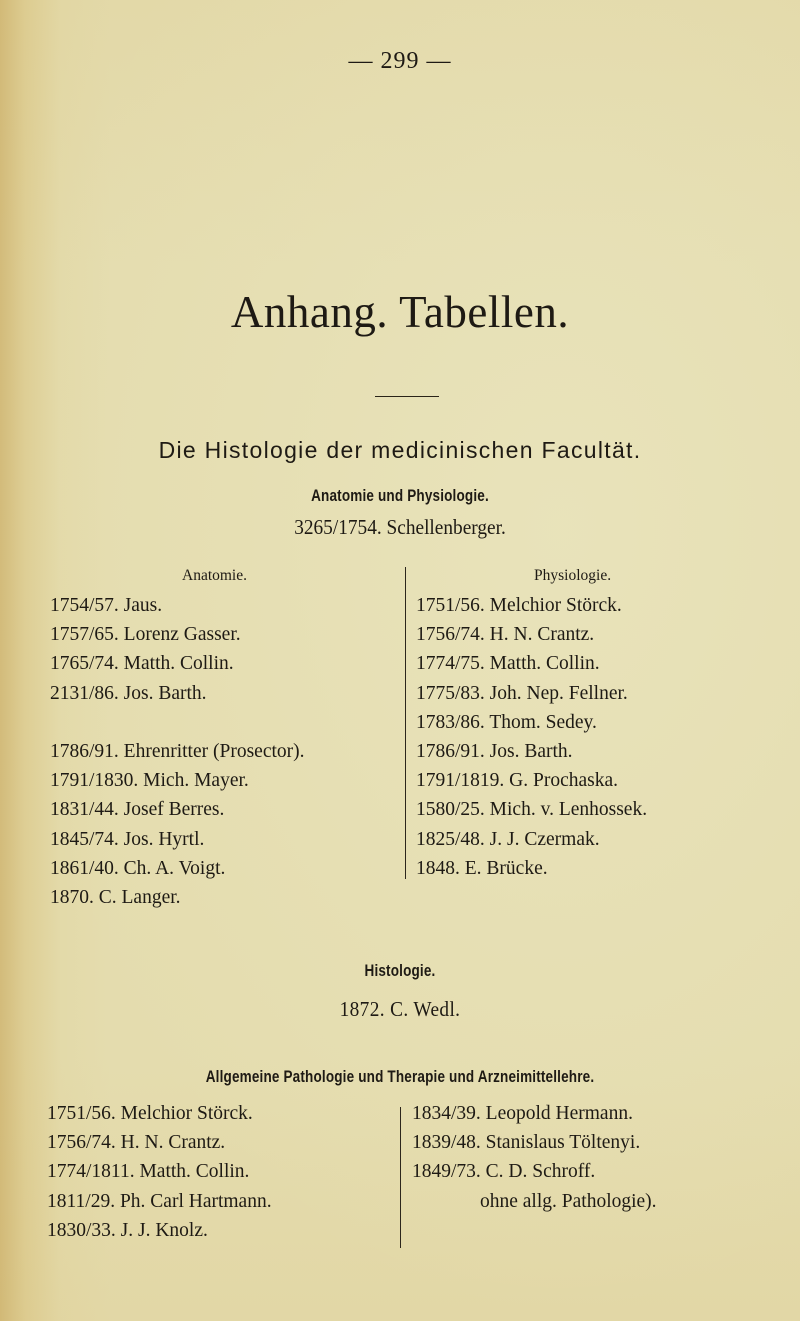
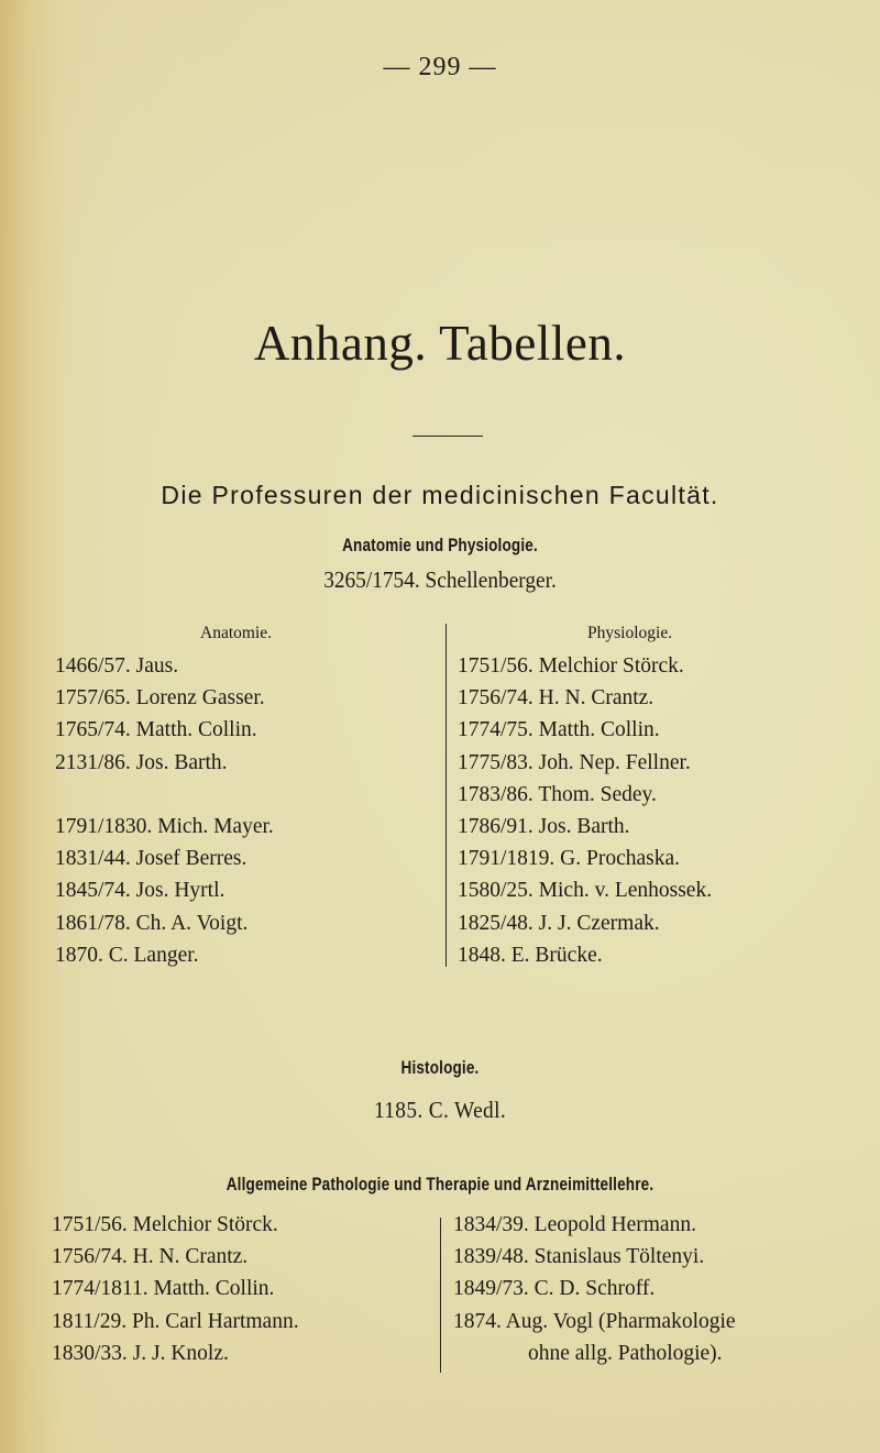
  — 299 —
  Anhang. Tabellen.
- Die Histologie der medicinischen Facultät.
+ Die Professuren der medicinischen Facultät.
  Anatomie und Physiologie.
  3265/1754. Schellenberger.
  Anatomie.
- 1754/57. Jaus.
+ 1466/57. Jaus.
  1757/65. Lorenz Gasser.
  1765/74. Matth. Collin.
  2131/86. Jos. Barth.
- 1786/91. Ehrenritter (Prosector).
  1791/1830. Mich. Mayer.
  1831/44. Josef Berres.
  1845/74. Jos. Hyrtl.
- 1861/40. Ch. A. Voigt.
+ 1861/78. Ch. A. Voigt.
  1870. C. Langer.
  Physiologie.
  1751/56. Melchior Störck.
  1756/74. H. N. Crantz.
  1774/75. Matth. Collin.
  1775/83. Joh. Nep. Fellner.
  1783/86. Thom. Sedey.
  1786/91. Jos. Barth.
  1791/1819. G. Prochaska.
  1580/25. Mich. v. Lenhossek.
  1825/48. J. J. Czermak.
  1848. E. Brücke.
  Histologie.
- 1872. C. Wedl.
+ 1185. C. Wedl.
  Allgemeine Pathologie und Therapie und Arzneimittellehre.
  1751/56. Melchior Störck.
  1756/74. H. N. Crantz.
  1774/1811. Matth. Collin.
  1811/29. Ph. Carl Hartmann.
  1830/33. J. J. Knolz.
  1834/39. Leopold Hermann.
  1839/48. Stanislaus Töltenyi.
  1849/73. C. D. Schroff.
+ 1874. Aug. Vogl (Pharmakologie
  ohne allg. Pathologie).
